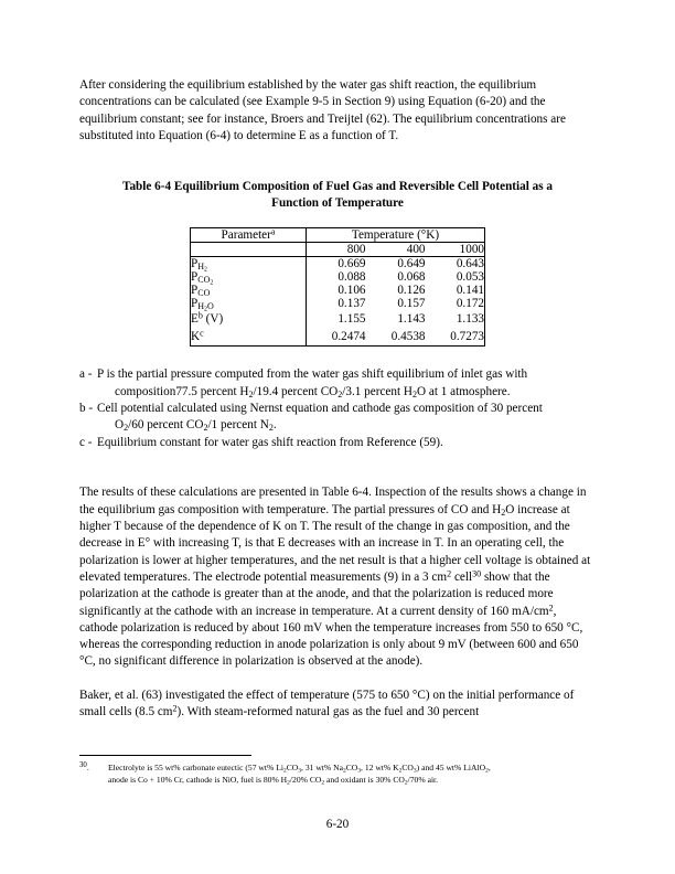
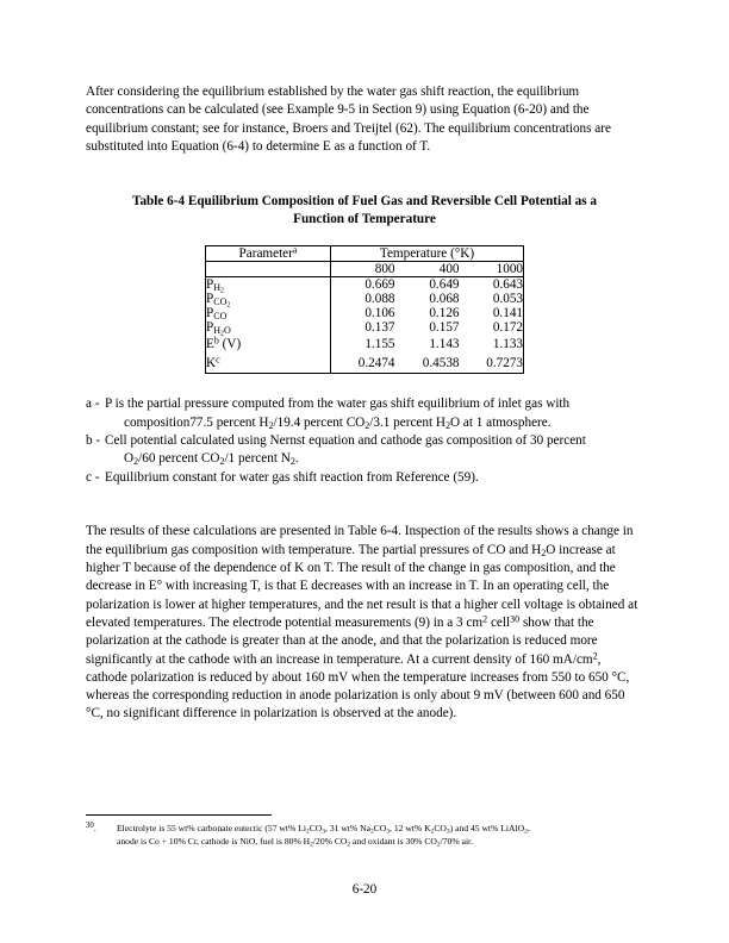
  After considering the equilibrium established by the water gas shift reaction, the equilibrium concentrations can be calculated (see Example 9-5 in Section 9) using Equation (6-20) and the equilibrium constant; see for instance, Broers and Treijtel (62). The equilibrium concentrations are substituted into Equation (6-4) to determine E as a function of T.
  Table 6-4 Equilibrium Composition of Fuel Gas and Reversible Cell Potential as a
  Function of Temperature
  Parametera	Temperature (°K)
  	800	400	1000
  PH	0.669	0.649	0.643
  PCO	0.088	0.068	0.053
  PCO	0.106	0.126	0.141
  PH O	0.137	0.157	0.172
  Eb (V)	1.155	1.143	1.133
  Kc	0.2474	0.4538	0.7273
  a -
  P is the partial pressure computed from the water gas shift equilibrium of inlet gas with
  composition77.5 percent H2/19.4 percent CO2/3.1 percent H2O at 1 atmosphere.
  b -
  Cell potential calculated using Nernst equation and cathode gas composition of 30 percent
  O2/60 percent CO2/1 percent N2.
  c -
  Equilibrium constant for water gas shift reaction from Reference (59).
  The results of these calculations are presented in Table 6-4. Inspection of the results shows a change in the equilibrium gas composition with temperature. The partial pressures of CO and H2O increase at higher T because of the dependence of K on T. The result of the change in gas composition, and the decrease in E° with increasing T, is that E decreases with an increase in T. In an operating cell, the polarization is lower at higher temperatures, and the net result is that a higher cell voltage is obtained at elevated temperatures. The electrode potential measurements (9) in a 3 cm2 cell30 show that the polarization at the cathode is greater than at the anode, and that the polarization is reduced more significantly at the cathode with an increase in temperature. At a current density of 160 mA/cm2, cathode polarization is reduced by about 160 mV when the temperature increases from 550 to 650 °C, whereas the corresponding reduction in anode polarization is only about 9 mV (between 600 and 650 °C, no significant difference in polarization is observed at the anode).
- Baker, et al. (63) investigated the effect of temperature (575 to 650 °C) on the initial performance of small cells (8.5 cm2). With steam-reformed natural gas as the fuel and 30 percent
  Electrolyte is 55 wt% carbonate eutectic (57 wt% Li CO , 31 wt% Na CO , 12 wt% K CO ) and 45 wt% LiAlO ,
  anode is Co + 10% Cr, cathode is NiO, fuel is 80% H /20% CO and oxidant is 30% CO /70% air.
  6-20
